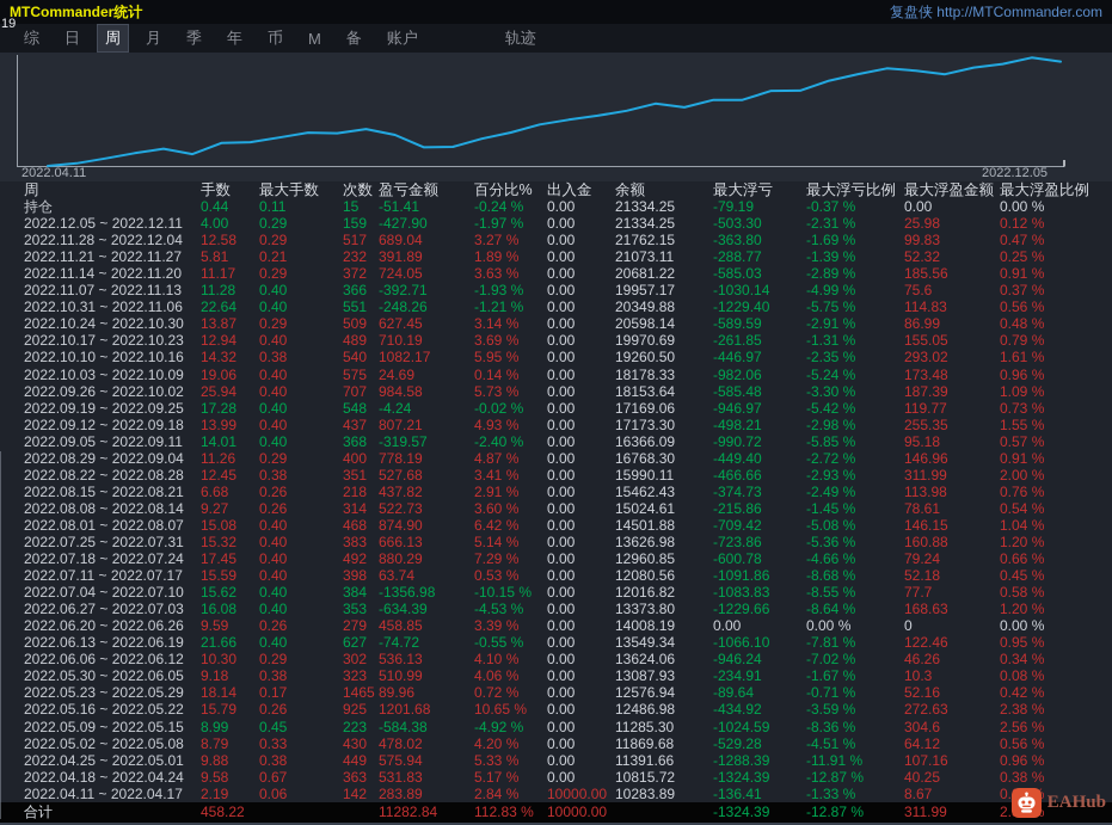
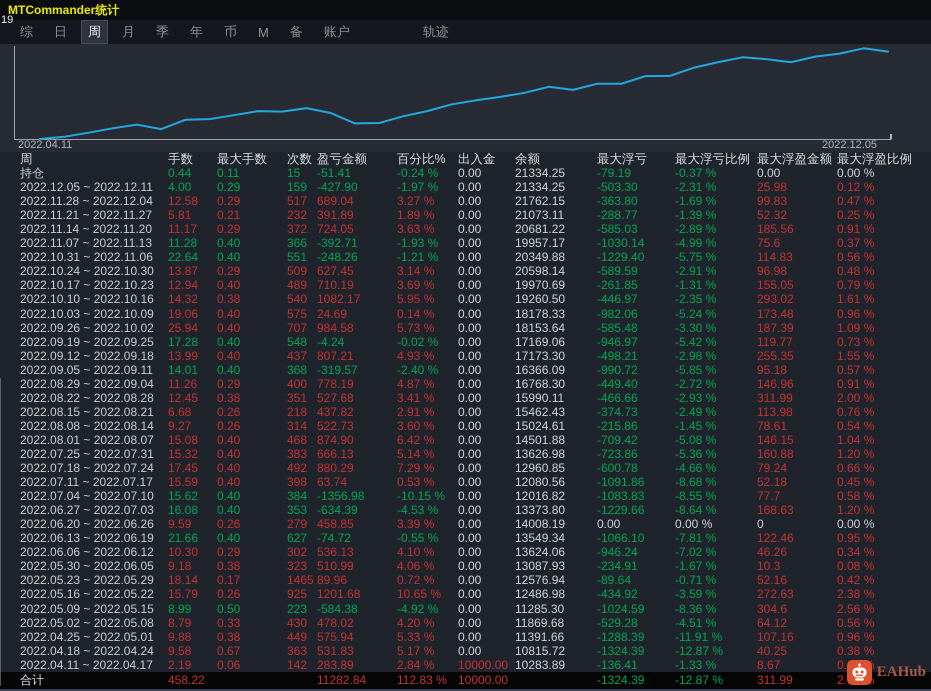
  MTCommander统计
- 复盘侠 http://MTCommander.com
  19
  综
  日
  周
  月
  季
  年
  币
  M
  备
  账户
  轨迹
  2022.04.11
  2022.12.05
  周
  手数
  最大手数
  次数
  盈亏金额
  百分比%
  出入金
  余额
  最大浮亏
  最大浮亏比例
  最大浮盈金额
  最大浮盈比例
  持仓
  0.44
  0.11
  15
  -51.41
  -0.24 %
  0.00
  21334.25
  -79.19
  -0.37 %
  0.00
  0.00 %
  2022.12.05 ~ 2022.12.11
  4.00
  0.29
  159
  -427.90
  -1.97 %
  0.00
  21334.25
  -503.30
  -2.31 %
  25.98
  0.12 %
  2022.11.28 ~ 2022.12.04
  12.58
  0.29
  517
  689.04
  3.27 %
  0.00
  21762.15
  -363.80
  -1.69 %
  99.83
  0.47 %
  2022.11.21 ~ 2022.11.27
  5.81
  0.21
  232
  391.89
  1.89 %
  0.00
  21073.11
  -288.77
  -1.39 %
  52.32
  0.25 %
  2022.11.14 ~ 2022.11.20
  11.17
  0.29
  372
  724.05
  3.63 %
  0.00
  20681.22
  -585.03
  -2.89 %
  185.56
  0.91 %
  2022.11.07 ~ 2022.11.13
  11.28
  0.40
  366
  -392.71
  -1.93 %
  0.00
  19957.17
  -1030.14
  -4.99 %
  75.6
  0.37 %
  2022.10.31 ~ 2022.11.06
  22.64
  0.40
  551
  -248.26
  -1.21 %
  0.00
  20349.88
  -1229.40
  -5.75 %
  114.83
  0.56 %
  2022.10.24 ~ 2022.10.30
  13.87
  0.29
  509
  627.45
  3.14 %
  0.00
  20598.14
  -589.59
  -2.91 %
- 86.99
+ 96.98
  0.48 %
  2022.10.17 ~ 2022.10.23
  12.94
  0.40
  489
  710.19
  3.69 %
  0.00
  19970.69
  -261.85
  -1.31 %
  155.05
  0.79 %
  2022.10.10 ~ 2022.10.16
  14.32
  0.38
  540
  1082.17
  5.95 %
  0.00
  19260.50
  -446.97
  -2.35 %
  293.02
  1.61 %
  2022.10.03 ~ 2022.10.09
  19.06
  0.40
  575
  24.69
  0.14 %
  0.00
  18178.33
  -982.06
  -5.24 %
  173.48
  0.96 %
  2022.09.26 ~ 2022.10.02
  25.94
  0.40
  707
  984.58
  5.73 %
  0.00
  18153.64
  -585.48
  -3.30 %
  187.39
  1.09 %
  2022.09.19 ~ 2022.09.25
  17.28
  0.40
  548
  -4.24
  -0.02 %
  0.00
  17169.06
  -946.97
  -5.42 %
  119.77
  0.73 %
  2022.09.12 ~ 2022.09.18
  13.99
  0.40
  437
  807.21
  4.93 %
  0.00
  17173.30
  -498.21
  -2.98 %
  255.35
  1.55 %
  2022.09.05 ~ 2022.09.11
  14.01
  0.40
  368
  -319.57
  -2.40 %
  0.00
  16366.09
  -990.72
  -5.85 %
  95.18
  0.57 %
  2022.08.29 ~ 2022.09.04
  11.26
  0.29
  400
  778.19
  4.87 %
  0.00
  16768.30
  -449.40
  -2.72 %
  146.96
  0.91 %
  2022.08.22 ~ 2022.08.28
  12.45
  0.38
  351
  527.68
  3.41 %
  0.00
  15990.11
  -466.66
  -2.93 %
  311.99
  2.00 %
  2022.08.15 ~ 2022.08.21
  6.68
  0.26
  218
  437.82
  2.91 %
  0.00
  15462.43
  -374.73
  -2.49 %
  113.98
  0.76 %
  2022.08.08 ~ 2022.08.14
  9.27
  0.26
  314
  522.73
  3.60 %
  0.00
  15024.61
  -215.86
  -1.45 %
  78.61
  0.54 %
  2022.08.01 ~ 2022.08.07
  15.08
  0.40
  468
  874.90
  6.42 %
  0.00
  14501.88
  -709.42
  -5.08 %
  146.15
  1.04 %
  2022.07.25 ~ 2022.07.31
  15.32
  0.40
  383
  666.13
  5.14 %
  0.00
  13626.98
  -723.86
  -5.36 %
  160.88
  1.20 %
  2022.07.18 ~ 2022.07.24
  17.45
  0.40
  492
  880.29
  7.29 %
  0.00
  12960.85
  -600.78
  -4.66 %
  79.24
  0.66 %
  2022.07.11 ~ 2022.07.17
  15.59
  0.40
  398
  63.74
  0.53 %
  0.00
  12080.56
  -1091.86
  -8.68 %
  52.18
  0.45 %
  2022.07.04 ~ 2022.07.10
  15.62
  0.40
  384
  -1356.98
  -10.15 %
  0.00
  12016.82
  -1083.83
  -8.55 %
  77.7
  0.58 %
  2022.06.27 ~ 2022.07.03
  16.08
  0.40
  353
  -634.39
  -4.53 %
  0.00
  13373.80
  -1229.66
  -8.64 %
  168.63
  1.20 %
  2022.06.20 ~ 2022.06.26
  9.59
  0.26
  279
  458.85
  3.39 %
  0.00
  14008.19
  0.00
  0.00 %
  0
  0.00 %
  2022.06.13 ~ 2022.06.19
  21.66
  0.40
  627
  -74.72
  -0.55 %
  0.00
  13549.34
  -1066.10
  -7.81 %
  122.46
  0.95 %
  2022.06.06 ~ 2022.06.12
  10.30
  0.29
  302
  536.13
  4.10 %
  0.00
  13624.06
  -946.24
  -7.02 %
  46.26
  0.34 %
  2022.05.30 ~ 2022.06.05
  9.18
  0.38
  323
  510.99
  4.06 %
  0.00
  13087.93
  -234.91
  -1.67 %
  10.3
  0.08 %
  2022.05.23 ~ 2022.05.29
  18.14
  0.17
  1465
  89.96
  0.72 %
  0.00
  12576.94
  -89.64
  -0.71 %
  52.16
  0.42 %
  2022.05.16 ~ 2022.05.22
  15.79
  0.26
  925
  1201.68
  10.65 %
  0.00
  12486.98
  -434.92
  -3.59 %
  272.63
  2.38 %
  2022.05.09 ~ 2022.05.15
  8.99
- 0.45
+ 0.50
  223
  -584.38
  -4.92 %
  0.00
  11285.30
  -1024.59
  -8.36 %
  304.6
  2.56 %
  2022.05.02 ~ 2022.05.08
  8.79
  0.33
  430
  478.02
  4.20 %
  0.00
  11869.68
  -529.28
  -4.51 %
  64.12
  0.56 %
  2022.04.25 ~ 2022.05.01
  9.88
  0.38
  449
  575.94
  5.33 %
  0.00
  11391.66
  -1288.39
  -11.91 %
  107.16
  0.96 %
  2022.04.18 ~ 2022.04.24
  9.58
  0.67
  363
  531.83
  5.17 %
  0.00
  10815.72
  -1324.39
  -12.87 %
  40.25
  0.38 %
  2022.04.11 ~ 2022.04.17
  2.19
  0.06
  142
  283.89
  2.84 %
  10000.00
  10283.89
  -136.41
  -1.33 %
  8.67
  合计
  458.22
  11282.84
  112.83 %
  10000.00
  -1324.39
  -12.87 %
  311.99
  EAHub
